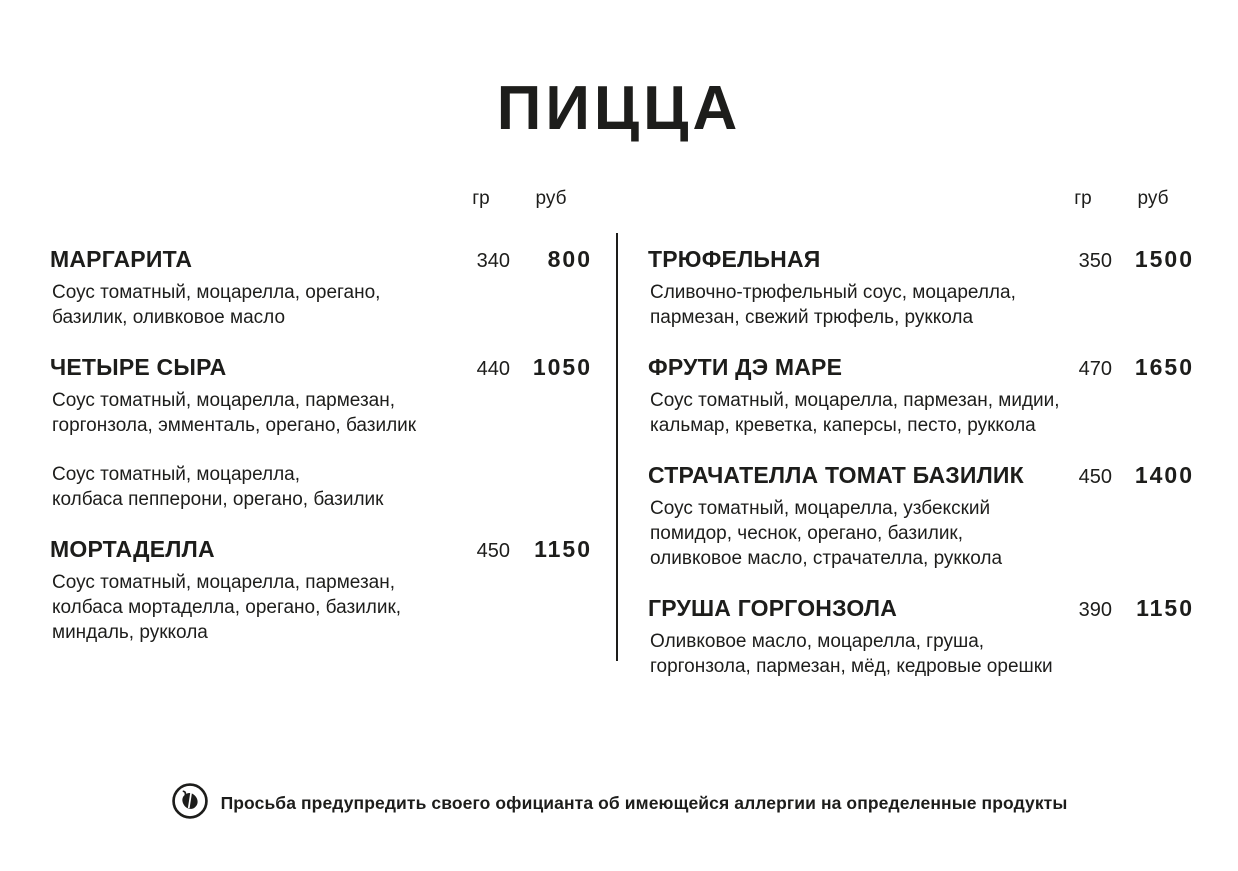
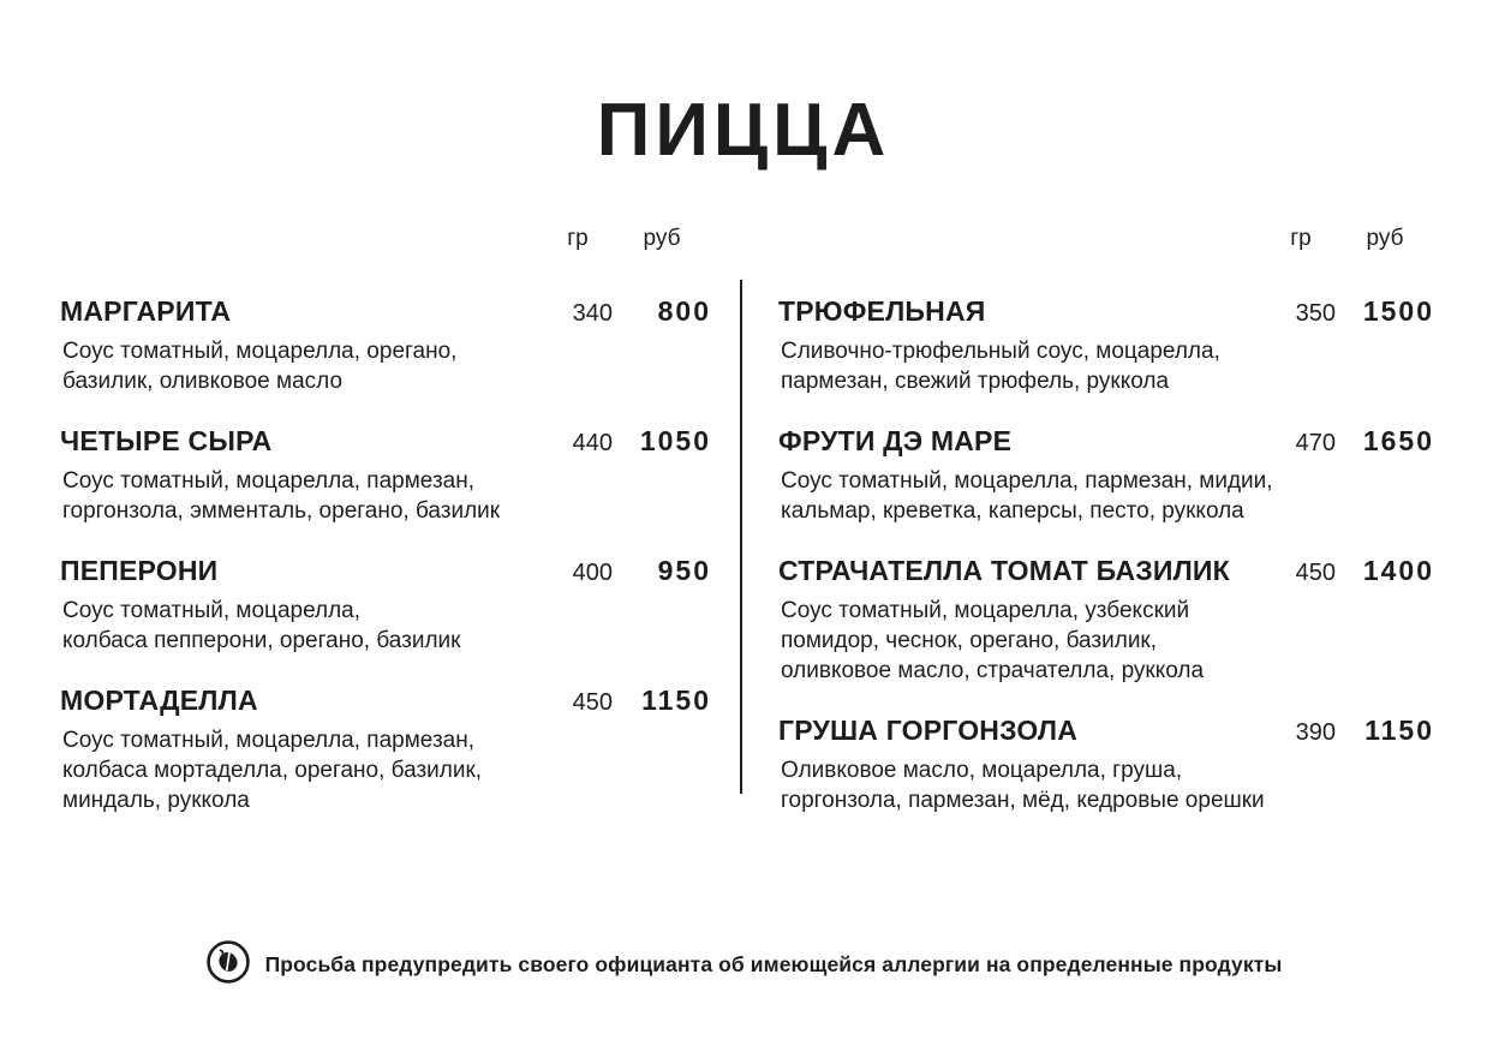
  ПИЦЦА
  гр
  руб
  МАРГАРИТА
  340
  800
  Соус томатный, моцарелла, орегано,
  базилик, оливковое масло
  ЧЕТЫРЕ СЫРА
  440
  1050
  Соус томатный, моцарелла, пармезан,
  горгонзола, эмменталь, орегано, базилик
+ ПЕПЕРОНИ
+ 400
+ 950
  Соус томатный, моцарелла,
  колбаса пепперони, орегано, базилик
  МОРТАДЕЛЛА
  450
  1150
  Соус томатный, моцарелла, пармезан,
  колбаса мортаделла, орегано, базилик,
  миндаль, руккола
  гр
  руб
  ТРЮФЕЛЬНАЯ
  350
  1500
  Сливочно-трюфельный соус, моцарелла,
  пармезан, свежий трюфель, руккола
  ФРУТИ ДЭ МАРЕ
  470
  1650
  Соус томатный, моцарелла, пармезан, мидии,
  кальмар, креветка, каперсы, песто, руккола
  СТРАЧАТЕЛЛА ТОМАТ БАЗИЛИК
  450
  1400
  Соус томатный, моцарелла, узбекский
  помидор, чеснок, орегано, базилик,
  оливковое масло, страчателла, руккола
  ГРУША ГОРГОНЗОЛА
  390
  1150
  Оливковое масло, моцарелла, груша,
  горгонзола, пармезан, мёд, кедровые орешки
  Просьба предупредить своего официанта об имеющейся аллергии на определенные продукты
